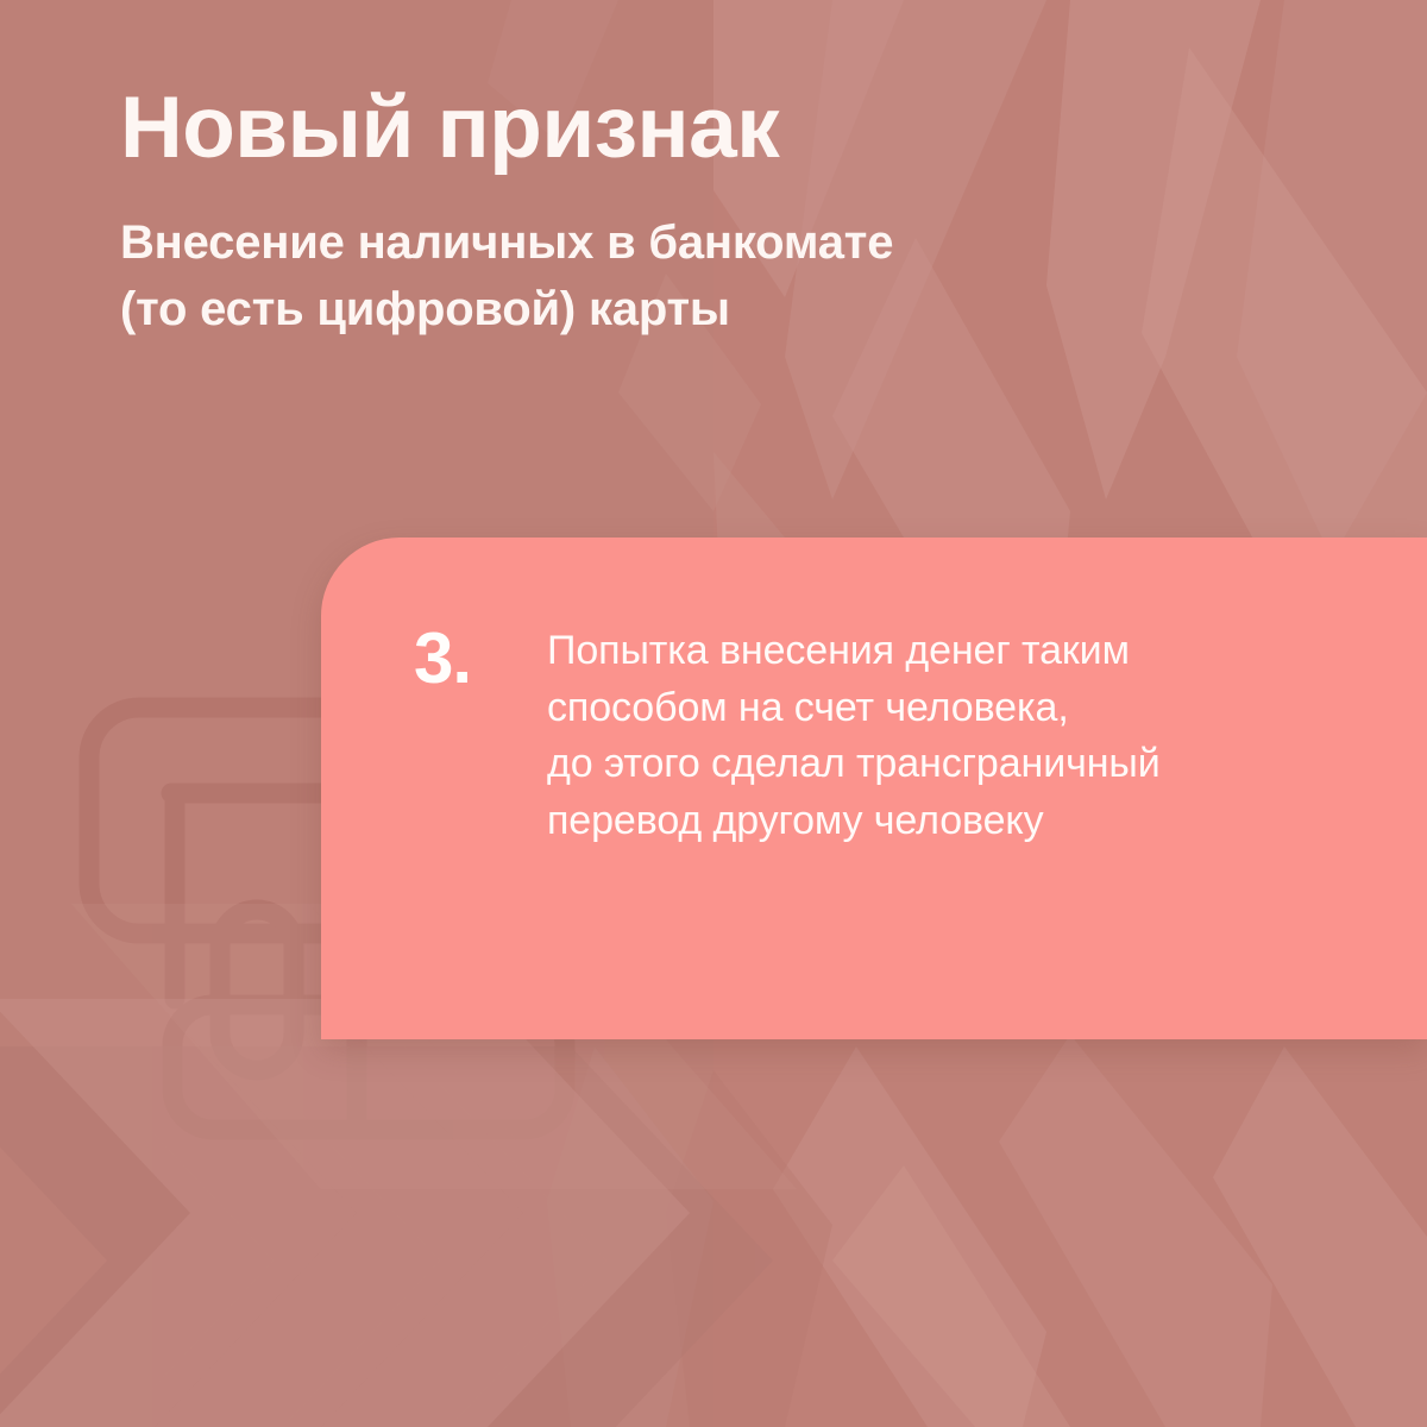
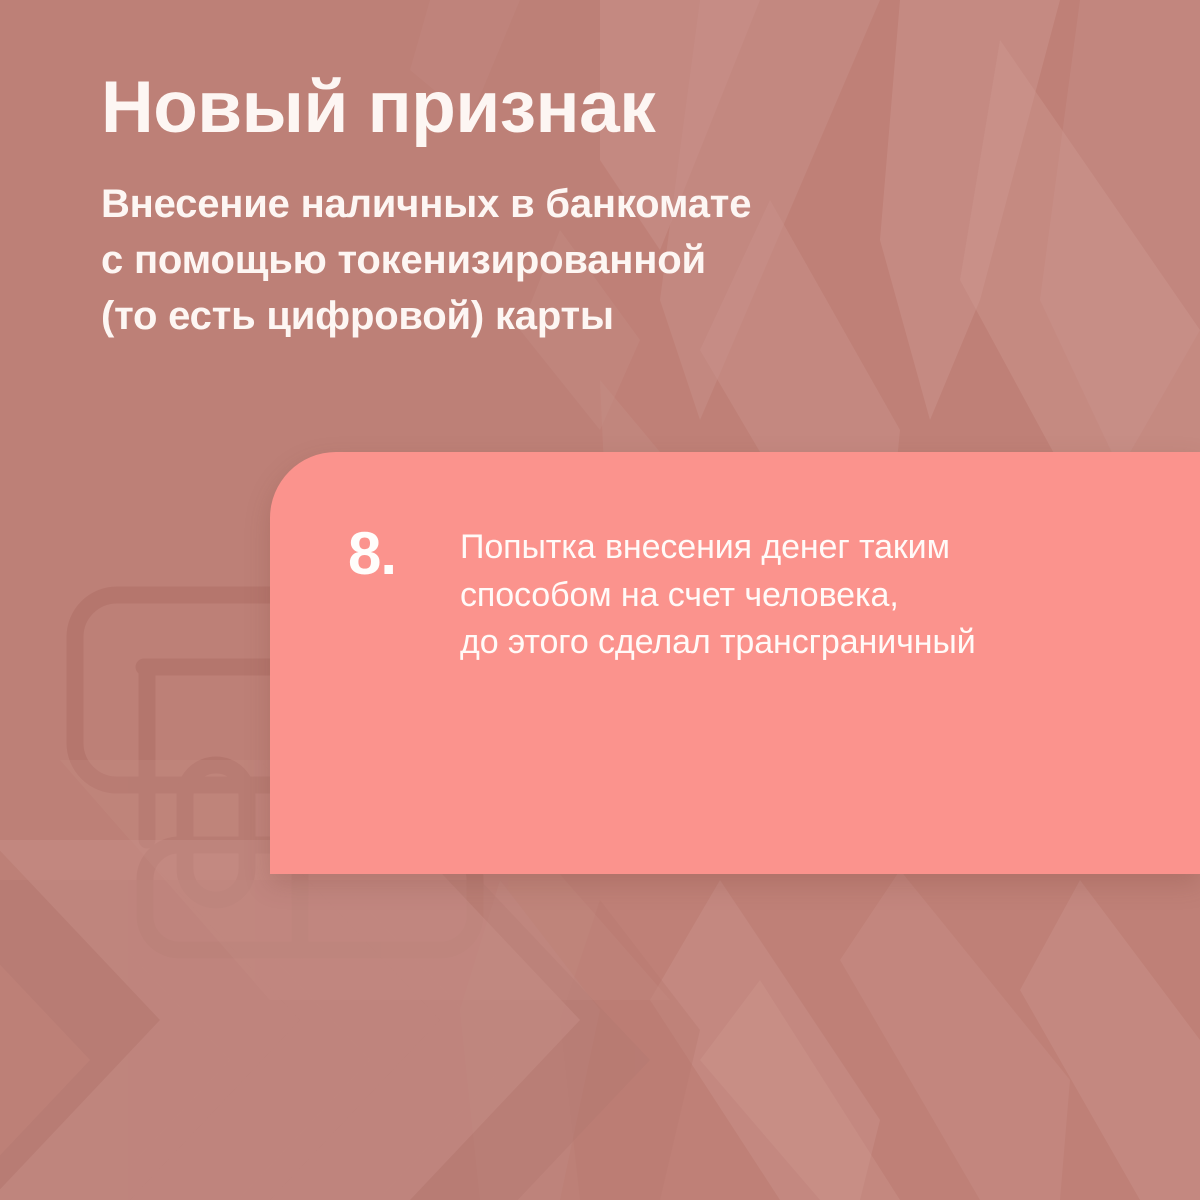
  Новый признак
  Внесение наличных в банкомате
+ с помощью токенизированной
  (то есть цифровой) карты
- 3.
+ 8.
  Попытка внесения денег таким
  способом на счет человека,
  до этого сделал трансграничный
- перевод другому человеку
